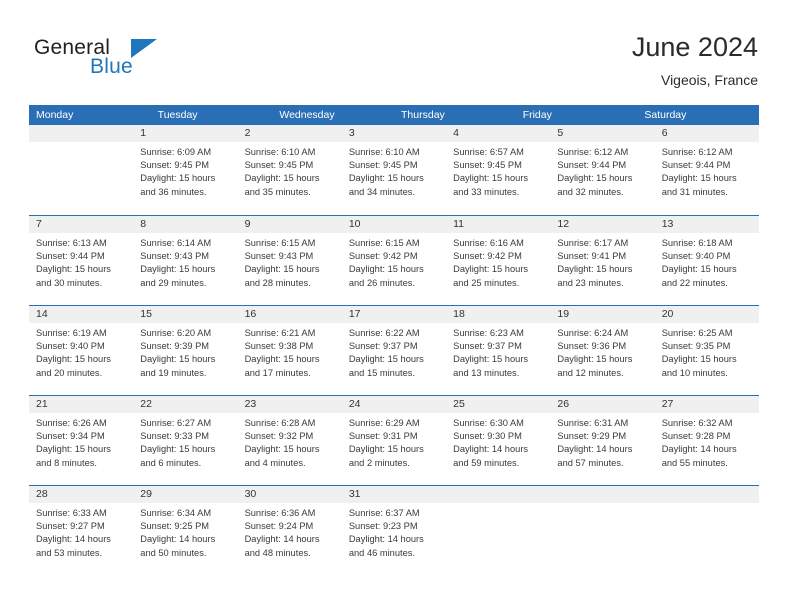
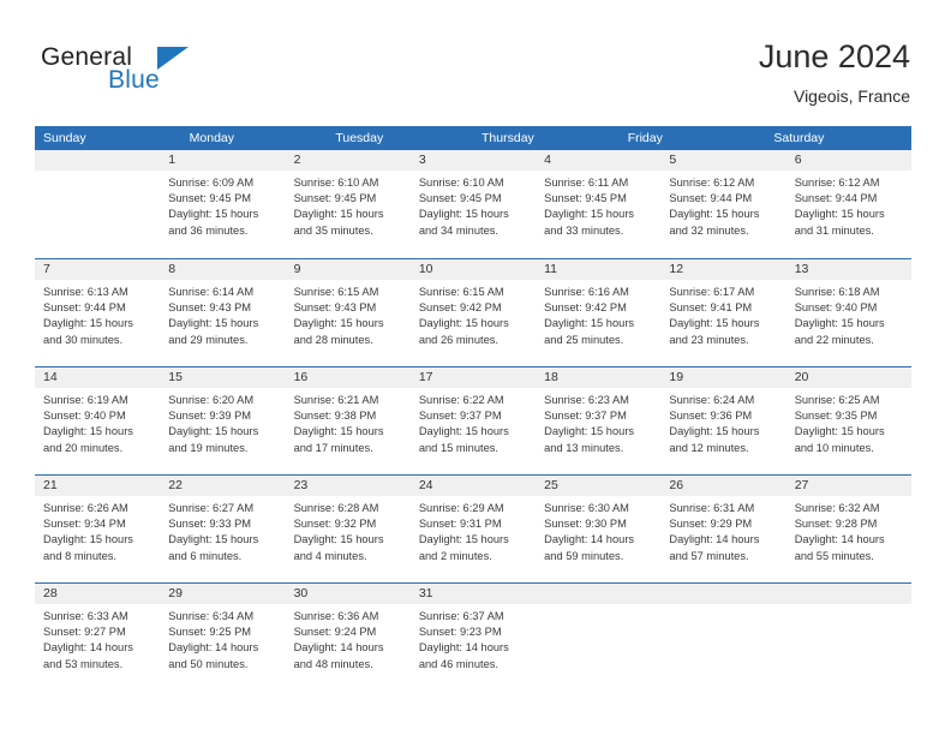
  General
  Blue
  June 2024
  Vigeois, France
+ Sunday
  Monday
  Tuesday
- Wednesday
  Thursday
  Friday
  Saturday
  1
  Sunrise: 6:09 AM
  Sunset: 9:45 PM
  Daylight: 15 hours
  and 36 minutes.
  2
  Sunrise: 6:10 AM
  Sunset: 9:45 PM
  Daylight: 15 hours
  and 35 minutes.
  3
  Sunrise: 6:10 AM
  Sunset: 9:45 PM
  Daylight: 15 hours
  and 34 minutes.
  4
- Sunrise: 6:57 AM
+ Sunrise: 6:11 AM
  Sunset: 9:45 PM
  Daylight: 15 hours
  and 33 minutes.
  5
  Sunrise: 6:12 AM
  Sunset: 9:44 PM
  Daylight: 15 hours
  and 32 minutes.
  6
  Sunrise: 6:12 AM
  Sunset: 9:44 PM
  Daylight: 15 hours
  and 31 minutes.
  7
  Sunrise: 6:13 AM
  Sunset: 9:44 PM
  Daylight: 15 hours
  and 30 minutes.
  8
  Sunrise: 6:14 AM
  Sunset: 9:43 PM
  Daylight: 15 hours
  and 29 minutes.
  9
  Sunrise: 6:15 AM
  Sunset: 9:43 PM
  Daylight: 15 hours
  and 28 minutes.
  10
  Sunrise: 6:15 AM
  Sunset: 9:42 PM
  Daylight: 15 hours
  and 26 minutes.
  11
  Sunrise: 6:16 AM
  Sunset: 9:42 PM
  Daylight: 15 hours
  and 25 minutes.
  12
  Sunrise: 6:17 AM
  Sunset: 9:41 PM
  Daylight: 15 hours
  and 23 minutes.
  13
  Sunrise: 6:18 AM
  Sunset: 9:40 PM
  Daylight: 15 hours
  and 22 minutes.
  14
  Sunrise: 6:19 AM
  Sunset: 9:40 PM
  Daylight: 15 hours
  and 20 minutes.
  15
  Sunrise: 6:20 AM
  Sunset: 9:39 PM
  Daylight: 15 hours
  and 19 minutes.
  16
  Sunrise: 6:21 AM
  Sunset: 9:38 PM
  Daylight: 15 hours
  and 17 minutes.
  17
  Sunrise: 6:22 AM
  Sunset: 9:37 PM
  Daylight: 15 hours
  and 15 minutes.
  18
  Sunrise: 6:23 AM
  Sunset: 9:37 PM
  Daylight: 15 hours
  and 13 minutes.
  19
  Sunrise: 6:24 AM
  Sunset: 9:36 PM
  Daylight: 15 hours
  and 12 minutes.
  20
  Sunrise: 6:25 AM
  Sunset: 9:35 PM
  Daylight: 15 hours
  and 10 minutes.
  21
  Sunrise: 6:26 AM
  Sunset: 9:34 PM
  Daylight: 15 hours
  and 8 minutes.
  22
  Sunrise: 6:27 AM
  Sunset: 9:33 PM
  Daylight: 15 hours
  and 6 minutes.
  23
  Sunrise: 6:28 AM
  Sunset: 9:32 PM
  Daylight: 15 hours
  and 4 minutes.
  24
  Sunrise: 6:29 AM
  Sunset: 9:31 PM
  Daylight: 15 hours
  and 2 minutes.
  25
  Sunrise: 6:30 AM
  Sunset: 9:30 PM
  Daylight: 14 hours
  and 59 minutes.
  26
  Sunrise: 6:31 AM
  Sunset: 9:29 PM
  Daylight: 14 hours
  and 57 minutes.
  27
  Sunrise: 6:32 AM
  Sunset: 9:28 PM
  Daylight: 14 hours
  and 55 minutes.
  28
  Sunrise: 6:33 AM
  Sunset: 9:27 PM
  Daylight: 14 hours
  and 53 minutes.
  29
  Sunrise: 6:34 AM
  Sunset: 9:25 PM
  Daylight: 14 hours
  and 50 minutes.
  30
  Sunrise: 6:36 AM
  Sunset: 9:24 PM
  Daylight: 14 hours
  and 48 minutes.
  31
  Sunrise: 6:37 AM
  Sunset: 9:23 PM
  Daylight: 14 hours
  and 46 minutes.
